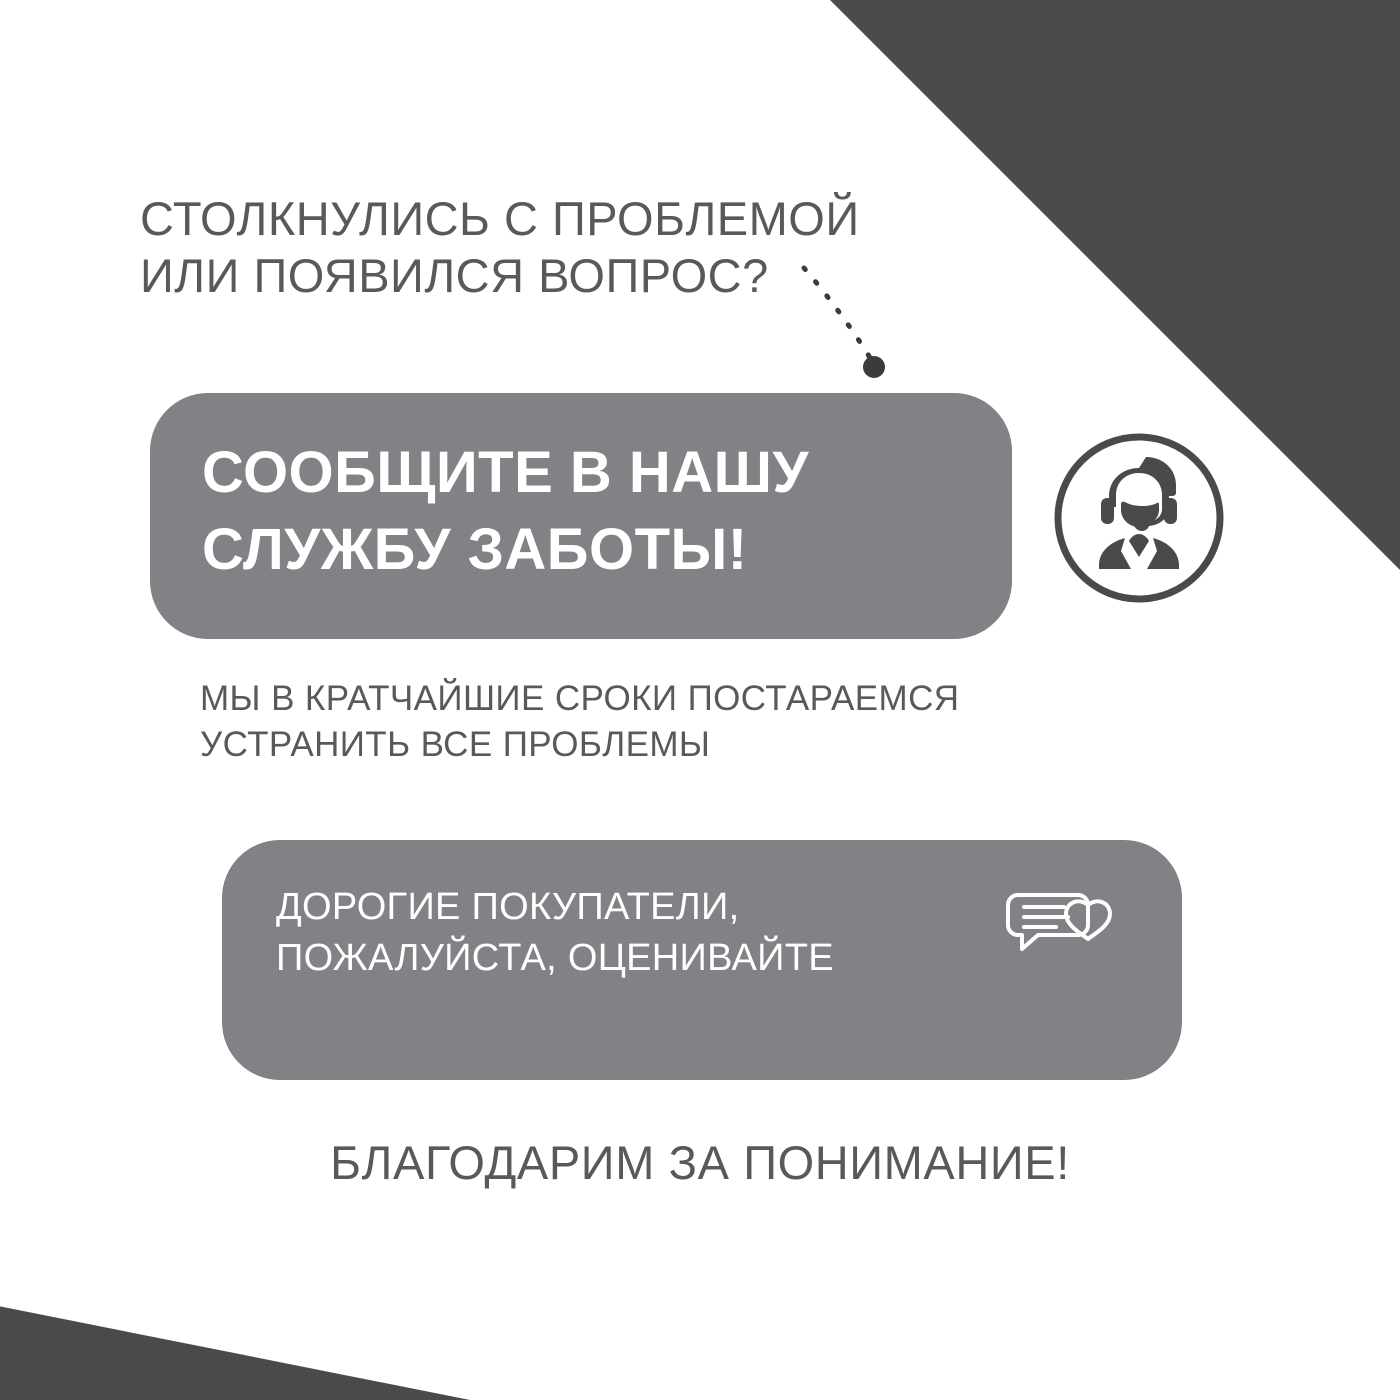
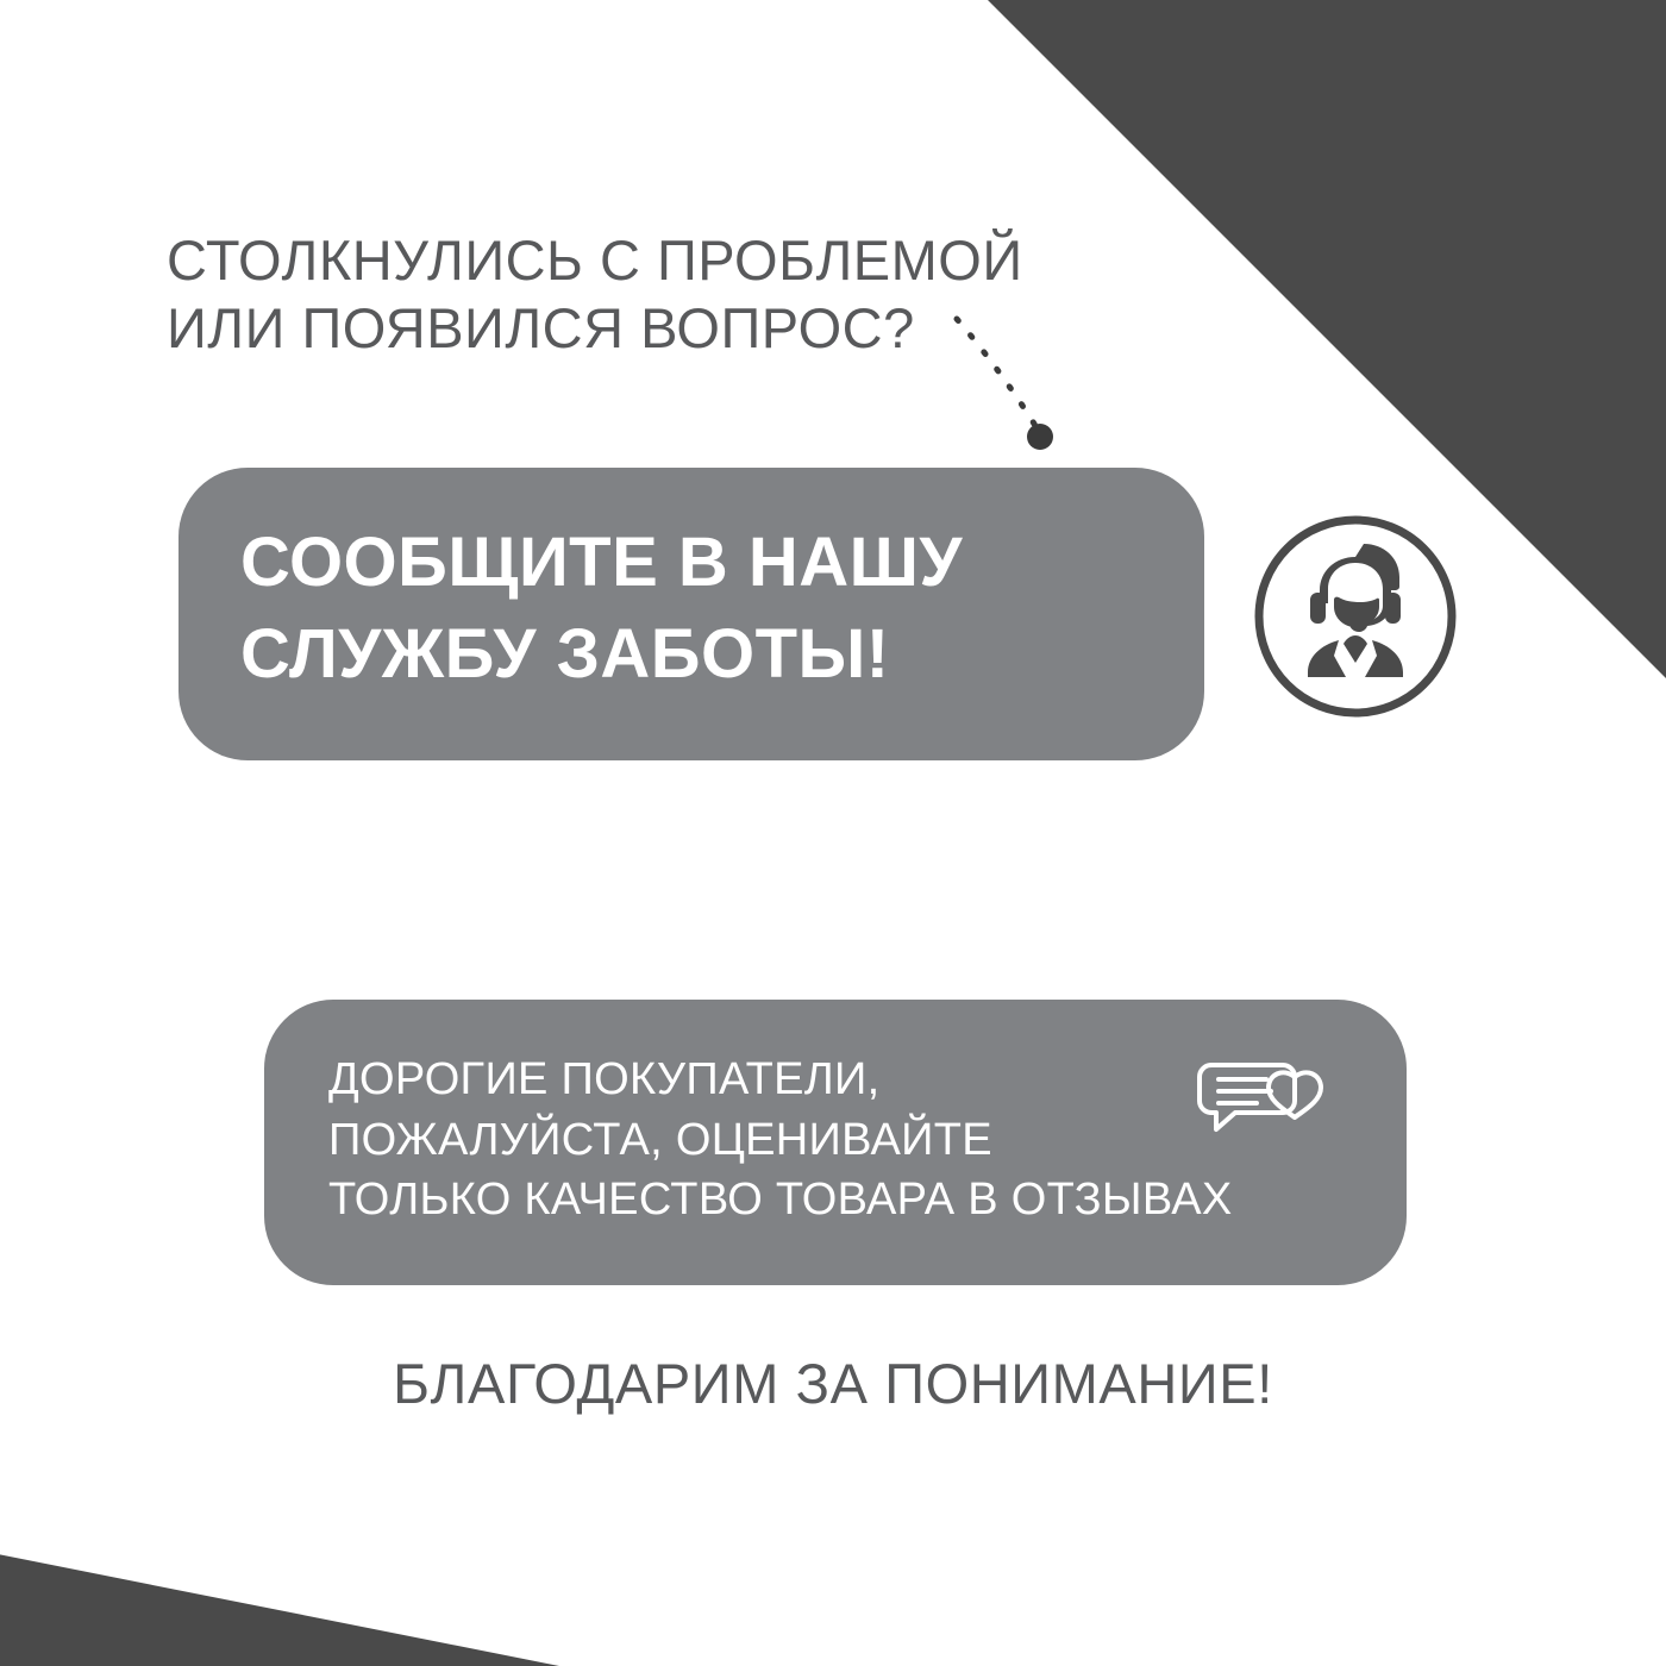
  СТОЛКНУЛИСЬ С ПРОБЛЕМОЙ
  ИЛИ ПОЯВИЛСЯ ВОПРОС?
  СООБЩИТЕ В НАШУ
  СЛУЖБУ ЗАБОТЫ!
- МЫ В КРАТЧАЙШИЕ СРОКИ ПОСТАРАЕМСЯ
- УСТРАНИТЬ ВСЕ ПРОБЛЕМЫ
  ДОРОГИЕ ПОКУПАТЕЛИ,
  ПОЖАЛУЙСТА, ОЦЕНИВАЙТЕ
+ ТОЛЬКО КАЧЕСТВО ТОВАРА В ОТЗЫВАХ
  БЛАГОДАРИМ ЗА ПОНИМАНИЕ!
